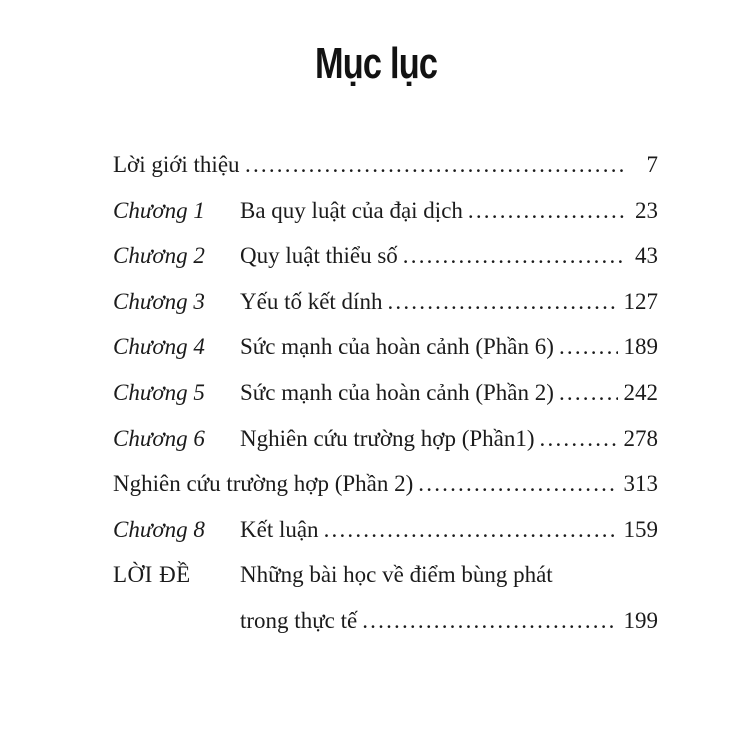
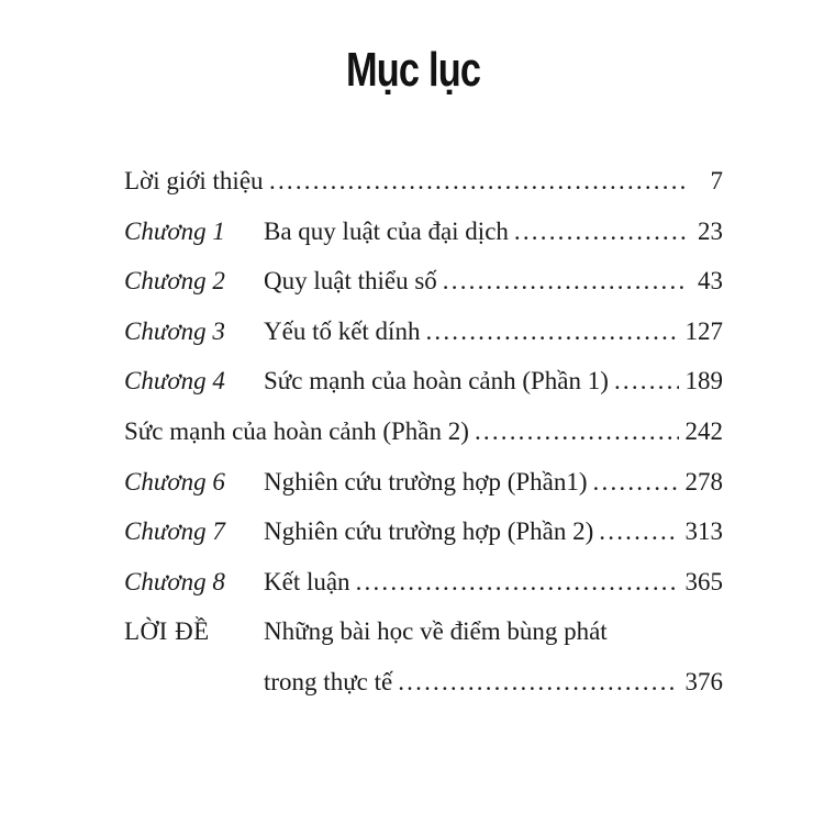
  Mục lục
  Lời giới thiệu
  7
  Chương 1
  Ba quy luật của đại dịch
  23
  Chương 2
  Quy luật thiểu số
  43
  Chương 3
  Yếu tố kết dính
  127
  Chương 4
- Sức mạnh của hoàn cảnh (Phần 6)
+ Sức mạnh của hoàn cảnh (Phần 1)
  189
- Chương 5
  Sức mạnh của hoàn cảnh (Phần 2)
  242
  Chương 6
  Nghiên cứu trường hợp (Phần1)
  278
+ Chương 7
  Nghiên cứu trường hợp (Phần 2)
  313
  Chương 8
  Kết luận
- 159
+ 365
  LỜI ĐỀ
  Những bài học về điểm bùng phát
  trong thực tế
- 199
+ 376
